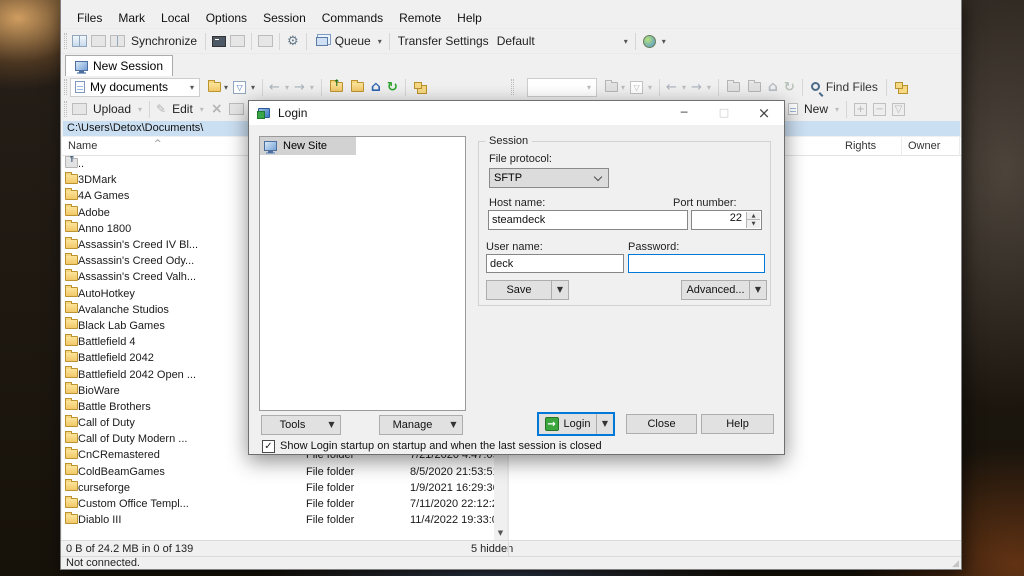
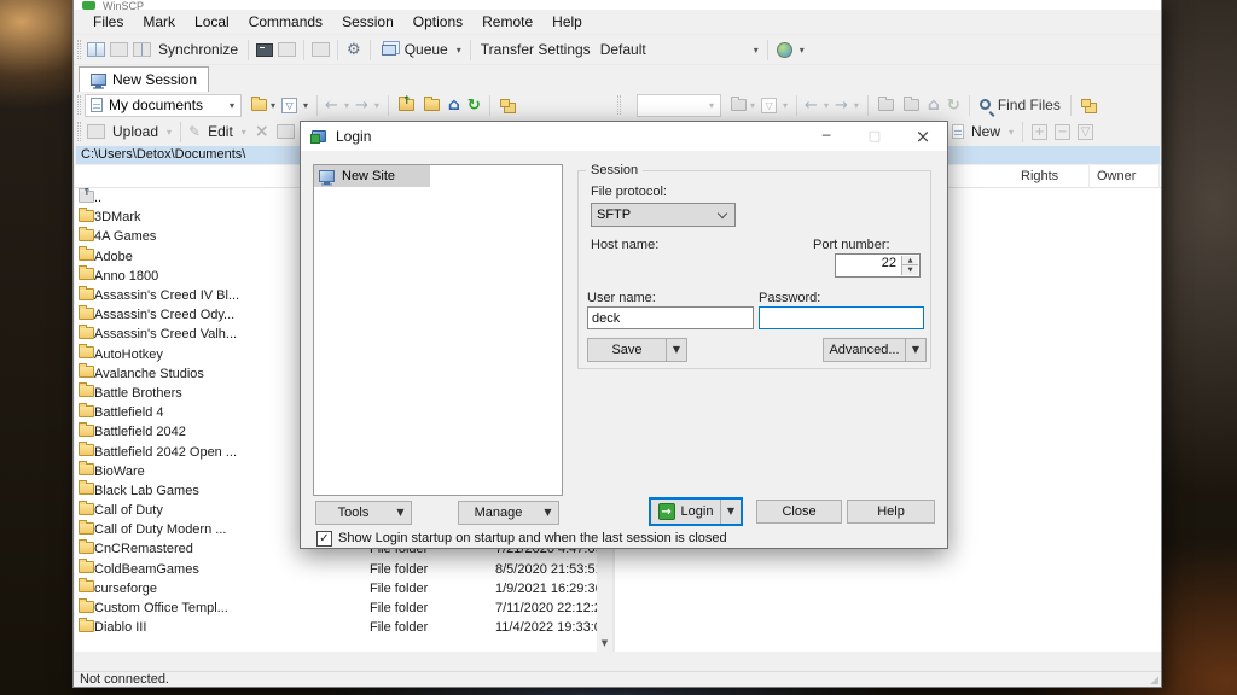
+ WinSCP
  Files
  Mark
  Local
- Options
+ Commands
  Session
- Commands
+ Options
  Remote
  Help
  Synchronize
  ⚙
  Queue
  ▾
  Transfer Settings
  Default
  ▾
  ▾
  New Session
  My documents
  ▾
  ▾
  ▽
  ▾
  ←
  ▾
  →
  ▾
  ↑
  ⌂
  ↻
  ▾
  ▾
  ▽
  ▾
  ←
  ▾
  →
  ▾
  ⌂
  ↻
  Find Files
  Upload
  ▾
  ✎
  Edit
  ▾
  ×
  New
  ▾
  +
  −
  ▽
  C:\Users\Detox\Documents\
- Name
- ^
  Rights
  Owner
  ↑
  ..
  3DMark
  4A Games
  Adobe
  Anno 1800
  Assassin's Creed IV Bl...
  Assassin's Creed Ody...
  Assassin's Creed Valh...
  AutoHotkey
  Avalanche Studios
- Black Lab Games
+ Battle Brothers
  Battlefield 4
  Battlefield 2042
  Battlefield 2042 Open ...
  BioWare
- Battle Brothers
+ Black Lab Games
  Call of Duty
  Call of Duty Modern ...
  CnCRemastered
  File folder
  7/21/2020 4:47:0
  ColdBeamGames
  File folder
  8/5/2020 21:53:5
  curseforge
  File folder
  1/9/2021 16:29:3
  Custom Office Templ...
  File folder
  7/11/2020 22:12:
  Diablo III
  File folder
  11/4/2022 19:33:
  ▼
- 0 B of 24.2 MB in 0 of 139
- 5 hidden
  Not connected.
  ◢
  Login
  ─
  □
  ×
  New Site
  Session
  File protocol:
  SFTP
  Host name:
- steamdeck
  Port number:
  22
  User name:
  deck
  Password:
  Save
  ▼
  Advanced...
  ▼
  Tools
  ▼
  Manage
  ▼
  →
  Login
  ▼
  Close
  Help
  ✓
  Show Login startup on startup and when the last session is closed
